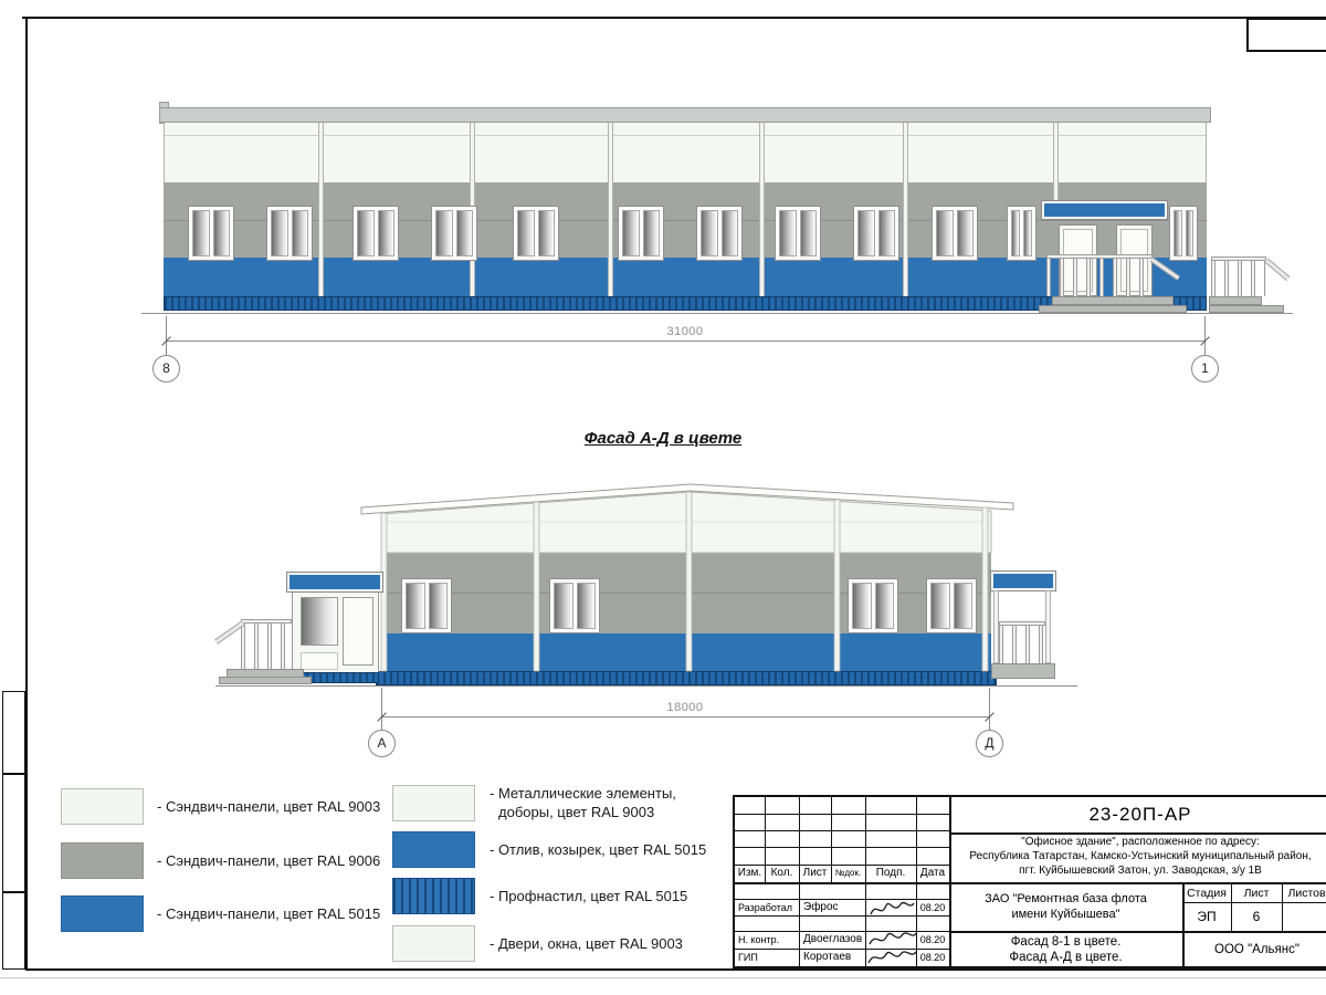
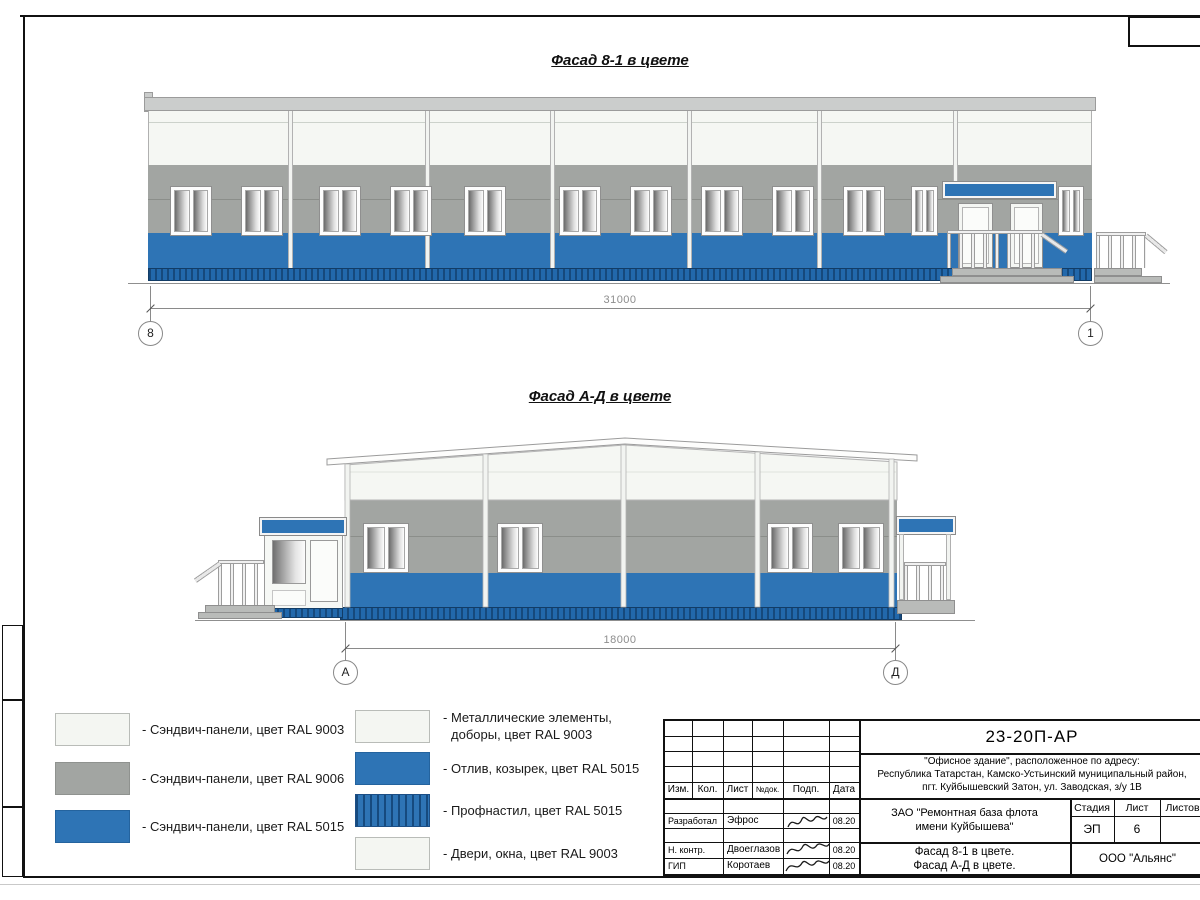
+ Фасад 8-1 в цвете
  31000
  8
  1
  Фасад А-Д в цвете
  18000
  А
  Д
  - Сэндвич-панели, цвет RAL 9003
  - Сэндвич-панели, цвет RAL 9006
  - Сэндвич-панели, цвет RAL 5015
  - Металлические элементы,
  доборы, цвет RAL 9003
  - Отлив, козырек, цвет RAL 5015
  - Профнастил, цвет RAL 5015
  - Двери, окна, цвет RAL 9003
  Изм.
  Кол.
  Лист
  №док.
  Подп.
  Дата
  Разработал
  Эфрос
  08.20
  Н. контр.
  Двоеглазов
  08.20
  ГИП
  Коротаев
  08.20
  23-20П-АР
  "Офисное здание", расположенное по адресу:
  Республика Татарстан, Камско-Устьинский муниципальный район,
  пгт. Куйбышевский Затон, ул. Заводская, з/у 1В
  ЗАО "Ремонтная база флота
  имени Куйбышева"
  Стадия
  Лист
  Листов
  ЭП
  6
  Фасад 8-1 в цвете.
  Фасад А-Д в цвете.
  ООО "Альянс"
